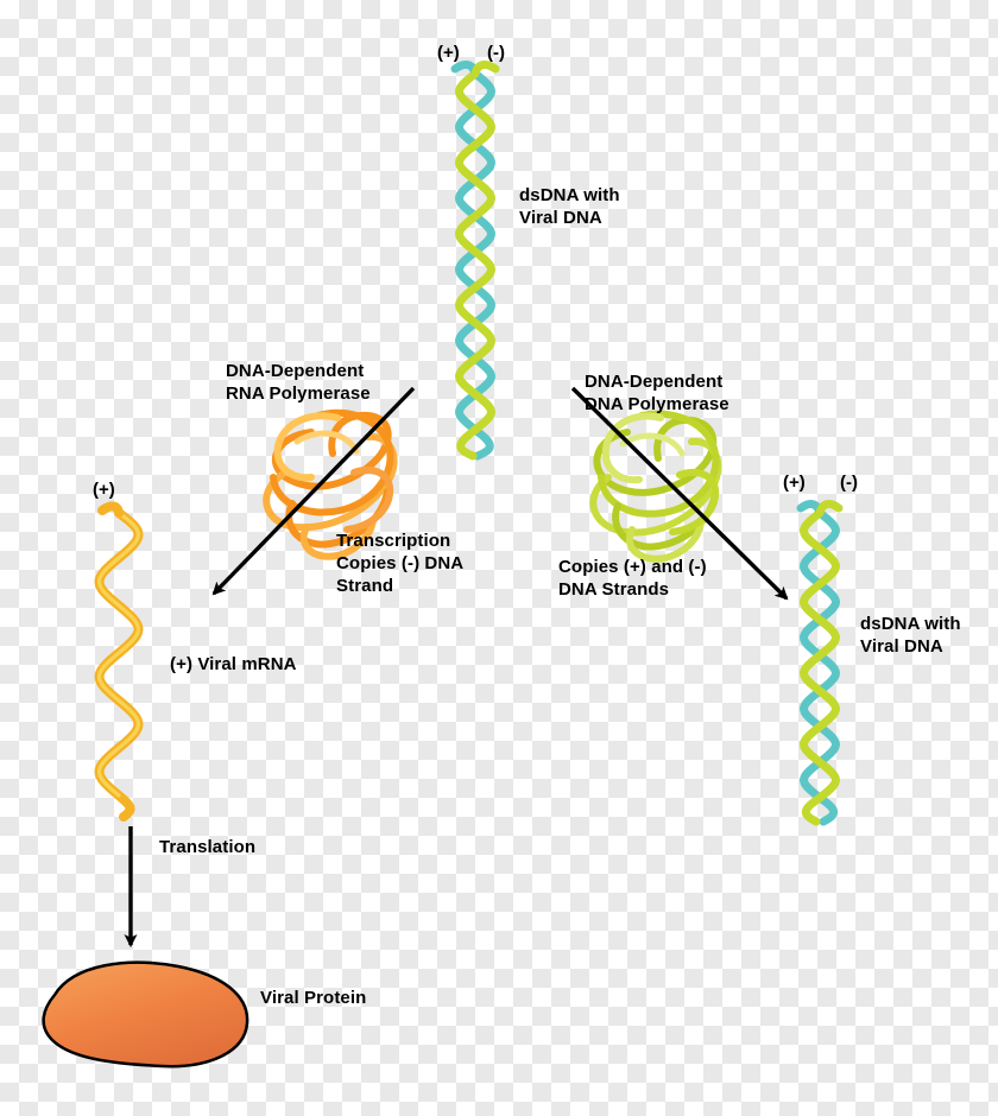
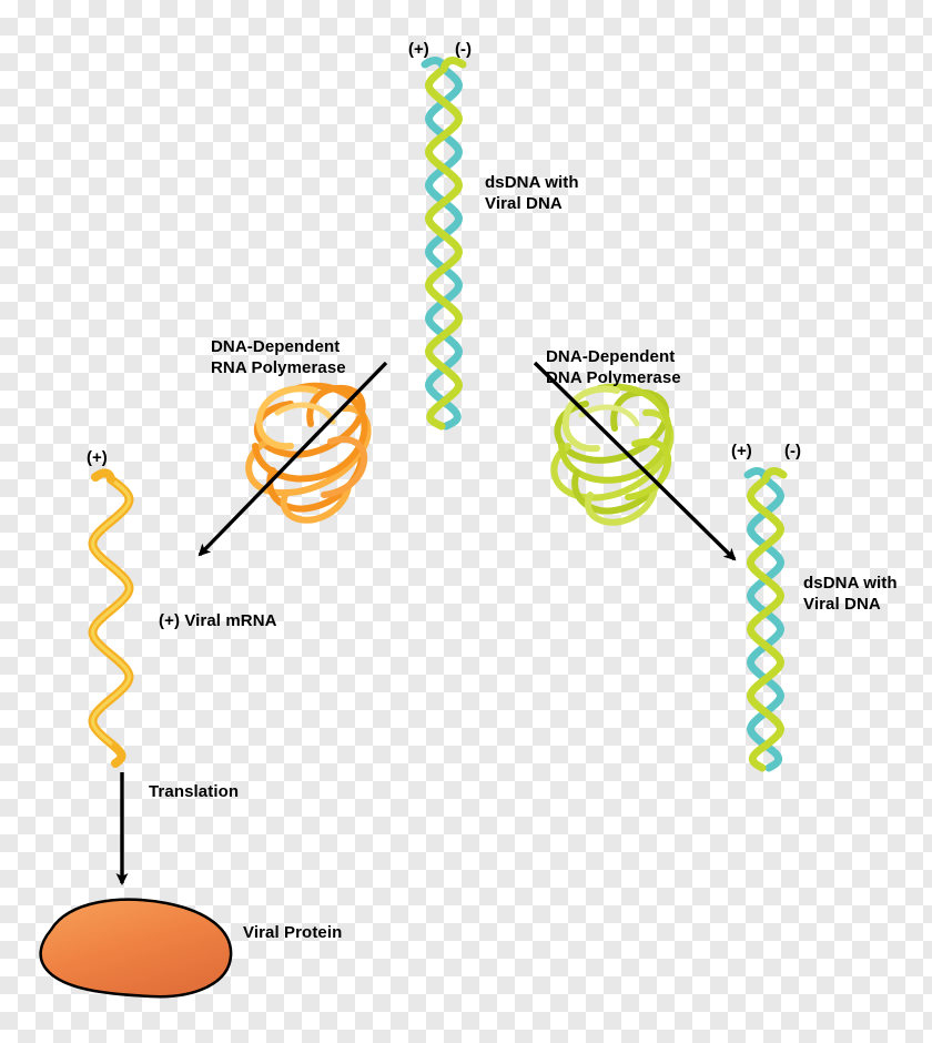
  (+)
  (-)
  dsDNA with
  Viral DNA
  DNA-Dependent
  RNA Polymerase
  DNA-Dependent
  DNA Polymerase
- Transcription
- Copies (-) DNA
- Strand
- Copies (+) and (-)
- DNA Strands
  (+)
  (+) Viral mRNA
  (+)
  (-)
  dsDNA with
  Viral DNA
  Translation
  Viral Protein
